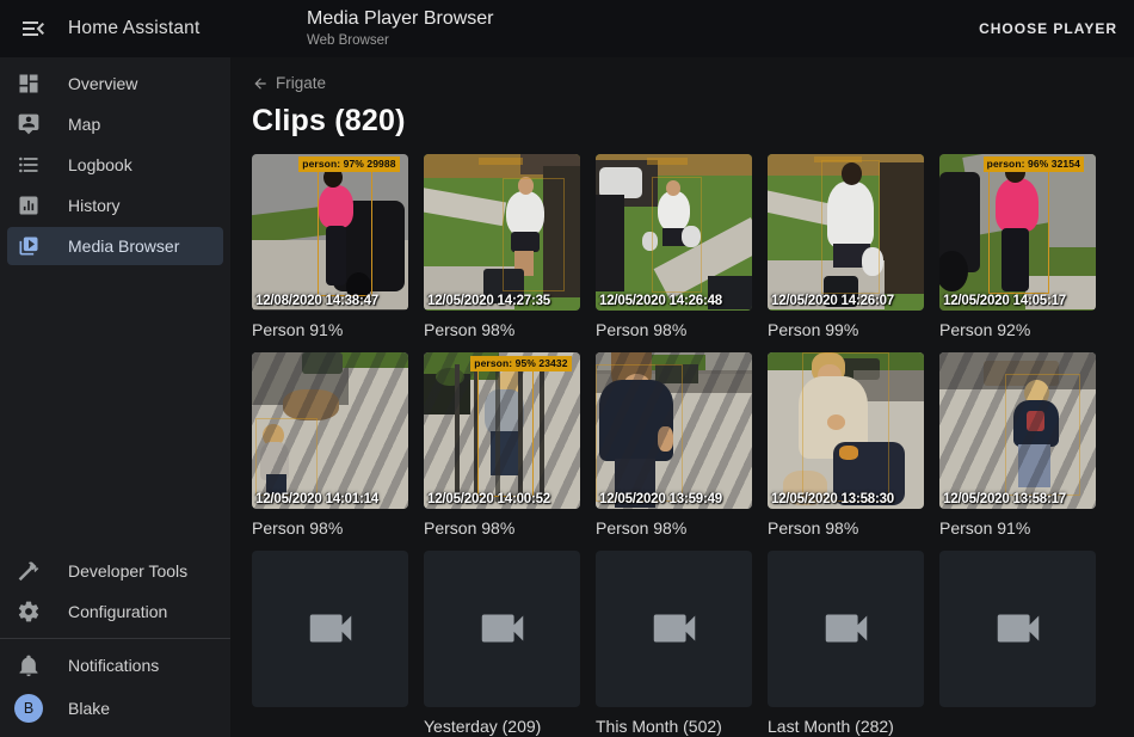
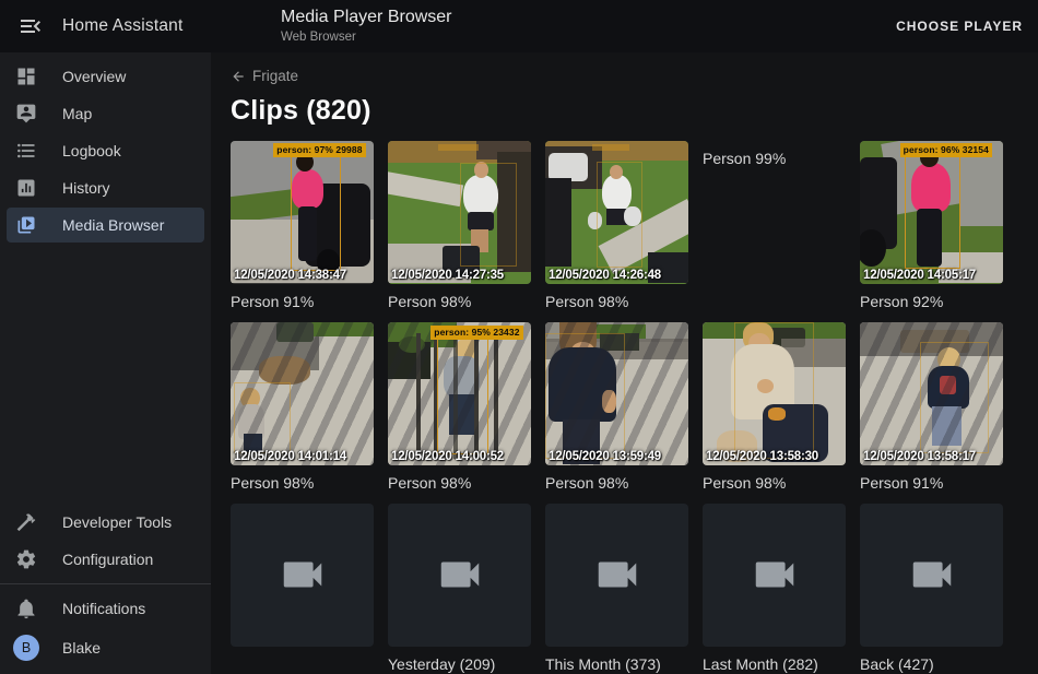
  Home Assistant
  Media Player Browser
  Web Browser
  CHOOSE PLAYER
  Overview
  Map
  Logbook
  History
  Media Browser
  Developer Tools
  Configuration
  Notifications
  B
  Blake
  Frigate
  Clips (820)
  person: 97% 29988
- 12/08/2020 14:38:47
+ 12/05/2020 14:38:47
  Person 91%
  12/05/2020 14:27:35
  Person 98%
  12/05/2020 14:26:48
  Person 98%
- 12/05/2020 14:26:07
  Person 99%
  person: 96% 32154
  12/05/2020 14:05:17
  Person 92%
  12/05/2020 14:01:14
  Person 98%
  person: 95% 23432
  12/05/2020 14:00:52
  Person 98%
  12/05/2020 13:59:49
  Person 98%
  12/05/2020 13:58:30
  Person 98%
  12/05/2020 13:58:17
  Person 91%
  Yesterday (209)
- This Month (502)
+ This Month (373)
  Last Month (282)
+ Back (427)
